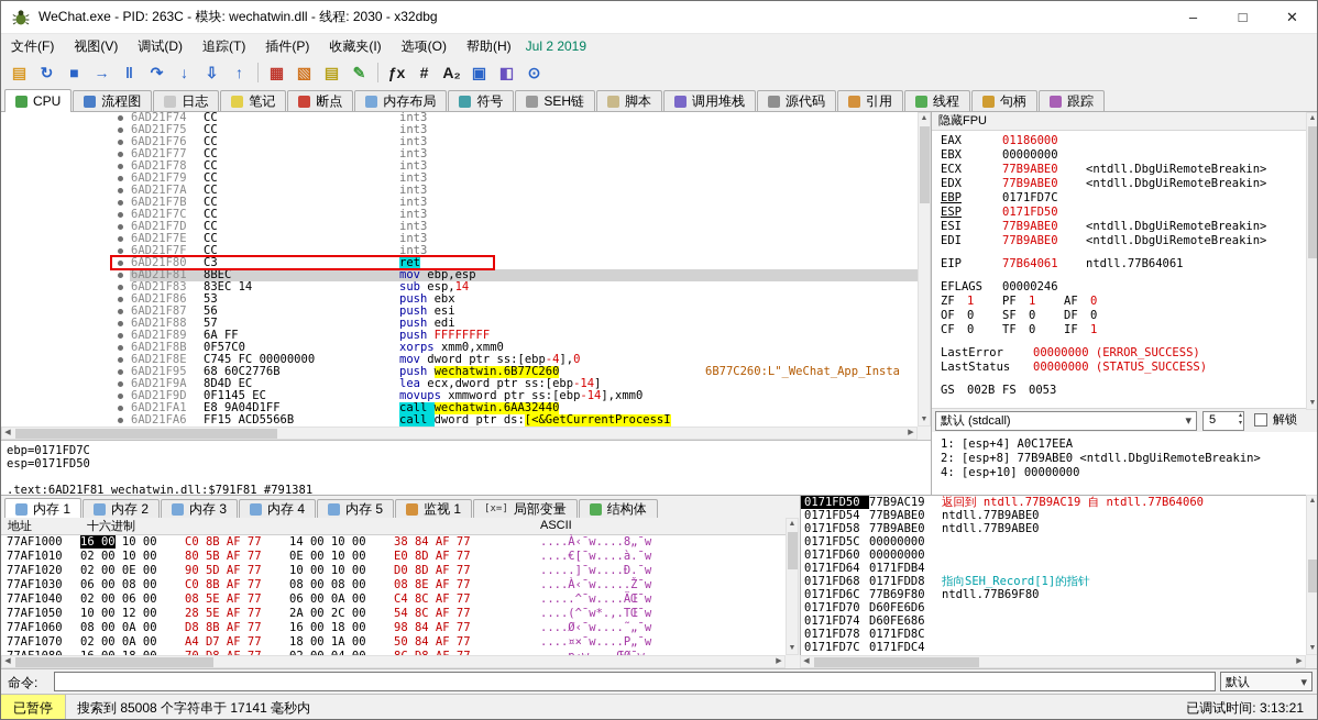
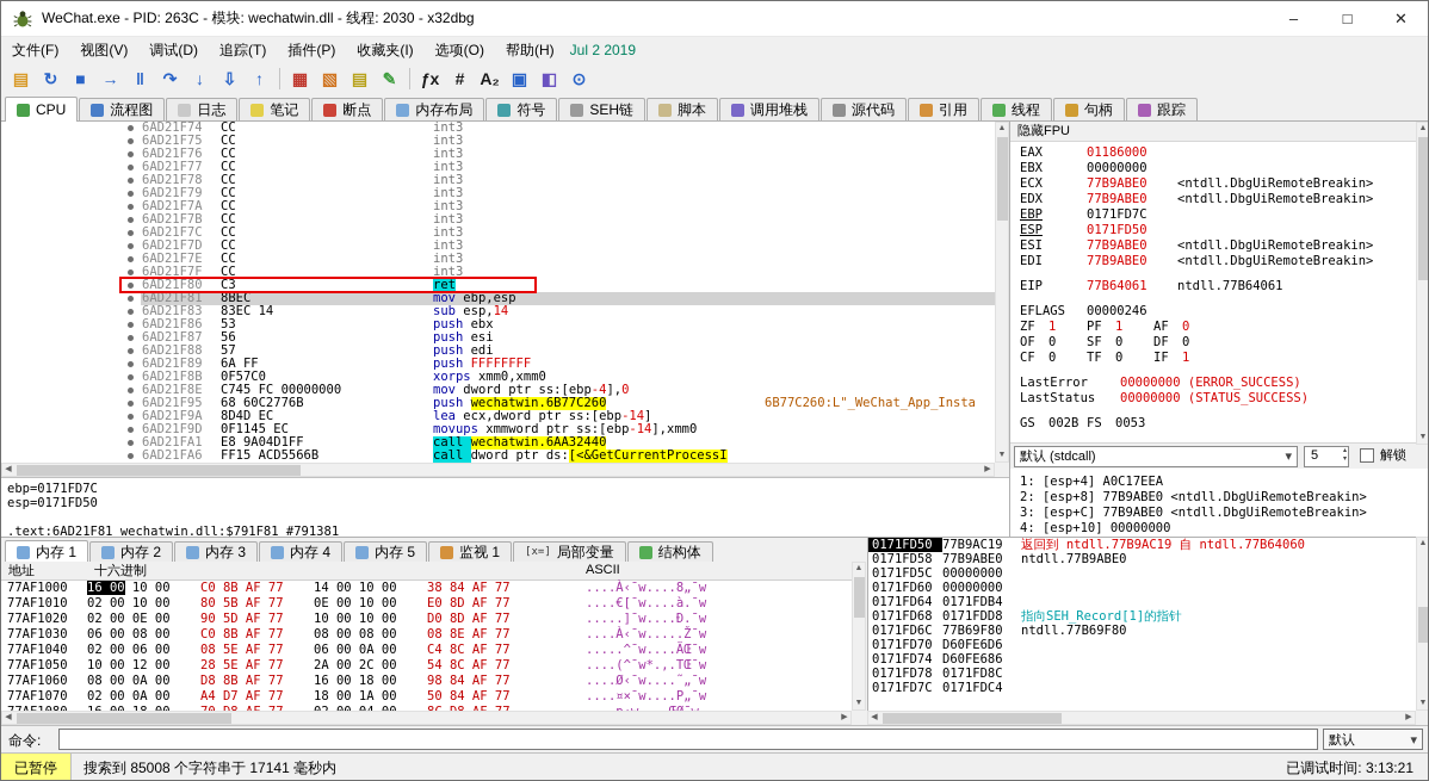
  WeChat.exe - PID: 263C - 模块: wechatwin.dll - 线程: 2030 - x32dbg
  –
  □
  ✕
  文件(F)
  视图(V)
  调试(D)
  追踪(T)
  插件(P)
  收藏夹(I)
  选项(O)
  帮助(H)
  Jul 2 2019
  ▤
  ↻
  ■
  →
  ‖
  ↷
  ↓
  ⇩
  ↑
  ▦
  ▧
  ▤
  ✎
  ƒx
  #
  A₂
  ▣
  ◧
  ⊙
  CPU
  流程图
  日志
  笔记
  断点
  内存布局
  符号
  SEH链
  脚本
  调用堆栈
  源代码
  引用
  线程
  句柄
  跟踪
  6AD21F74 CC int3
  6AD21F75 CC int3
  6AD21F76 CC int3
  6AD21F77 CC int3
  6AD21F78 CC int3
  6AD21F79 CC int3
  6AD21F7A CC int3
  6AD21F7B CC int3
  6AD21F7C CC int3
  6AD21F7D CC int3
  6AD21F7E CC int3
  6AD21F7F CC int3
  6AD21F80 C3 ret
  6AD21F81 8BEC mov ebp,esp
  6AD21F83 83EC 14 sub esp,14
  6AD21F86 53 push ebx
  6AD21F87 56 push esi
  6AD21F88 57 push edi
  6AD21F89 6A FF push FFFFFFFF
  6AD21F8B 0F57C0 xorps xmm0,xmm0
  6AD21F8E C745 FC 00000000 mov dword ptr ss:[ebp-4],0
  6AD21F95 68 60C2776B push wechatwin.6B77C260
  6B77C260:L"_WeChat_App_Insta
  6AD21F9A 8D4D EC lea ecx,dword ptr ss:[ebp-14]
  6AD21F9D 0F1145 EC movups xmmword ptr ss:[ebp-14],xmm0
  6AD21FA1 E8 9A04D1FF call wechatwin.6AA32440
  6AD21FA6 FF15 ACD5566B call dword ptr ds:[<&GetCurrentProcessI
  隐藏FPU
  EAX 01186000
  EBX 00000000
  ECX 77B9ABE0 <ntdll.DbgUiRemoteBreakin>
  EDX 77B9ABE0 <ntdll.DbgUiRemoteBreakin>
  EBP 0171FD7C
  ESP 0171FD50
  ESI 77B9ABE0 <ntdll.DbgUiRemoteBreakin>
  EDI 77B9ABE0 <ntdll.DbgUiRemoteBreakin>
  EIP 77B64061 ntdll.77B64061
  EFLAGS 00000246
  ZF 1 PF 1 AF 0
  OF 0 SF 0 DF 0
  CF 0 TF 0 IF 1
  LastError 00000000 (ERROR_SUCCESS)
  LastStatus 00000000 (STATUS_SUCCESS)
  GS 002B FS 0053
  默认 (stdcall)
  ▾
  5
  解锁
  1: [esp+4] A0C17EEA
  2: [esp+8] 77B9ABE0 <ntdll.DbgUiRemoteBreakin>
+ 3: [esp+C] 77B9ABE0 <ntdll.DbgUiRemoteBreakin>
  4: [esp+10] 00000000
  ebp=0171FD7C
  esp=0171FD50
  .text:6AD21F81 wechatwin.dll:$791F81 #791381
  内存 1
  内存 2
  内存 3
  内存 4
  内存 5
  监视 1
  [x=]
  局部变量
  结构体
  地址
  十六进制
  ASCII
  77AF1000 16 00 10 00 C0 8B AF 77 14 00 10 00 38 84 AF 77
  ....À‹¯w....8„¯w
  77AF1010 02 00 10 00 80 5B AF 77 0E 00 10 00 E0 8D AF 77
  ....€[¯w....à.¯w
  77AF1020 02 00 0E 00 90 5D AF 77 10 00 10 00 D0 8D AF 77
  .....]¯w....Ð.¯w
  77AF1030 06 00 08 00 C0 8B AF 77 08 00 08 00 08 8E AF 77
  ....À‹¯w.....Ž¯w
  77AF1040 02 00 06 00 08 5E AF 77 06 00 0A 00 C4 8C AF 77
  .....^¯w....ÄŒ¯w
  77AF1050 10 00 12 00 28 5E AF 77 2A 00 2C 00 54 8C AF 77
  ....(^¯w*.,.TŒ¯w
  77AF1060 08 00 0A 00 D8 8B AF 77 16 00 18 00 98 84 AF 77
  ....Ø‹¯w....˜„¯w
  77AF1070 02 00 0A 00 A4 D7 AF 77 18 00 1A 00 50 84 AF 77
  ....¤×¯w....P„¯w
  0171FD50 77B9AC19 返回到 ntdll.77B9AC19 自 ntdll.77B64060
- 0171FD54 77B9ABE0 ntdll.77B9ABE0
  0171FD58 77B9ABE0 ntdll.77B9ABE0
  0171FD5C 00000000
  0171FD60 00000000
  0171FD64 0171FDB4
  0171FD68 0171FDD8 指向SEH_Record[1]的指针
  0171FD6C 77B69F80 ntdll.77B69F80
  0171FD70 D60FE6D6
  0171FD74 D60FE686
  0171FD78 0171FD8C
  0171FD7C 0171FDC4
  命令:
  默认
  ▾
  已暂停
  搜索到 85008 个字符串于 17141 毫秒内
  已调试时间: 3:13:21
